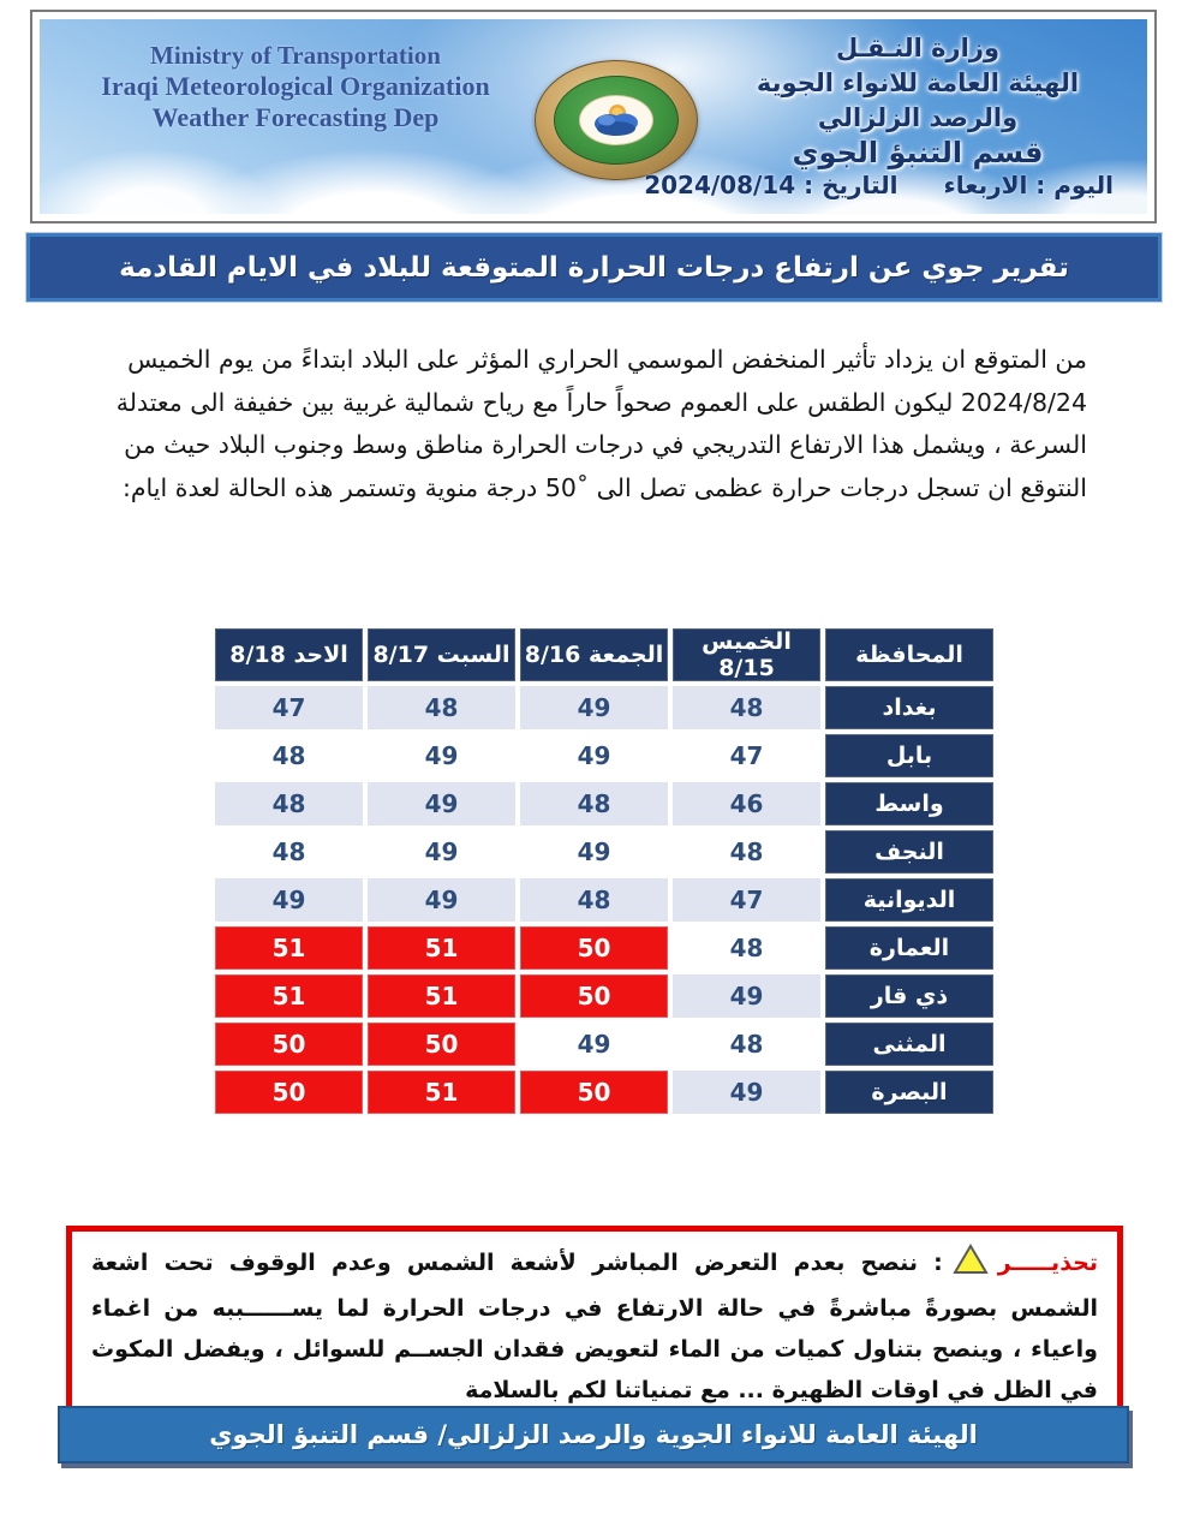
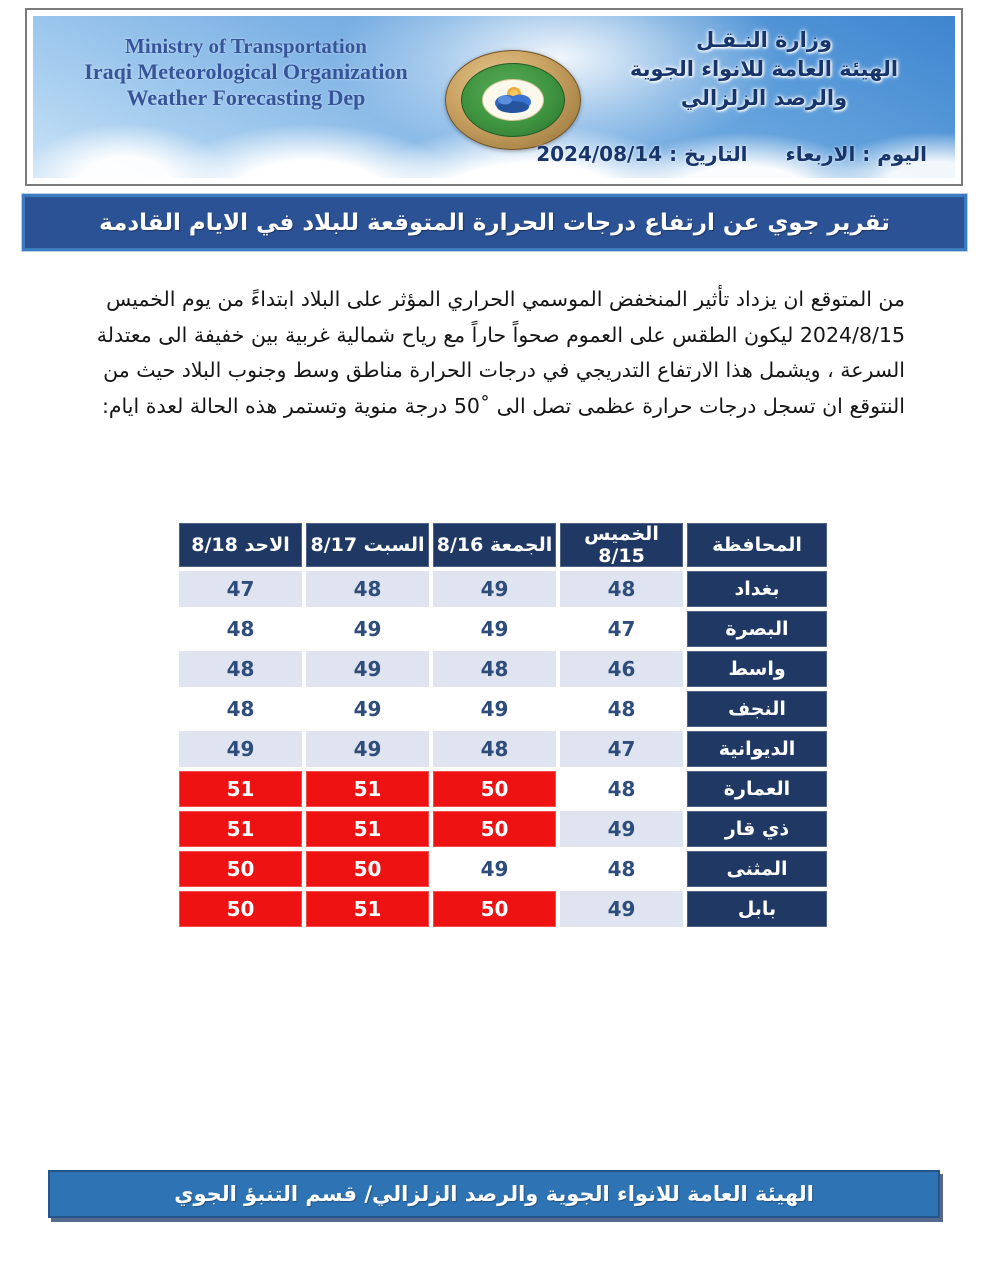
  Ministry of Transportation
  Iraqi Meteorological Organization
  Weather Forecasting Dep
  وزارة النـقـل
  الهيئة العامة للانواء الجوية
  والرصد الزلزالي
- قسم التنبؤ الجوي
  اليوم : الاربعاء
  التاريخ : 2024/08/14
  تقرير جوي عن ارتفاع درجات الحرارة المتوقعة للبلاد في الايام القادمة
  من المتوقع ان يزداد تأثير المنخفض الموسمي الحراري المؤثر على البلاد ابتداءً من يوم الخميس
- 2024/8/24 ليكون الطقس على العموم صحواً حاراً مع رياح شمالية غربية بين خفيفة الى معتدلة
+ 2024/8/15 ليكون الطقس على العموم صحواً حاراً مع رياح شمالية غربية بين خفيفة الى معتدلة
  السرعة ، ويشمل هذا الارتفاع التدريجي في درجات الحرارة مناطق وسط وجنوب البلاد حيث من
  النتوقع ان تسجل درجات حرارة عظمى تصل الى ˚50 درجة منوية وتستمر هذه الحالة لعدة ايام:
  المحافظة	الخميس 8/15	الجمعة 8/16	السبت 8/17	الاحد 8/18
  بغداد	48	49	48	47
- بابل	47	49	49	48
+ البصرة	47	49	49	48
  واسط	46	48	49	48
  النجف	48	49	49	48
  الديوانية	47	48	49	49
  العمارة	48	50	51	51
  ذي قار	49	50	51	51
  المثنى	48	49	50	50
- البصرة	49	50	51	50
+ بابل	49	50	51	50
- تحذيـــــر: ننصح بعدم التعرض المباشر لأشعة الشمس وعدم الوقوف تحت اشعة الشمس بصورةً مباشرةً في حالة الارتفاع في درجات الحرارة لما يســــــببه من اغماء واعياء ، وينصح بتناول كميات من الماء لتعويض فقدان الجســم للسوائل ، ويفضل المكوث في الظل في اوقات الظهيرة ... مع تمنياتنا لكم بالسلامة
  الهيئة العامة للانواء الجوية والرصد الزلزالي/ قسم التنبؤ الجوي
